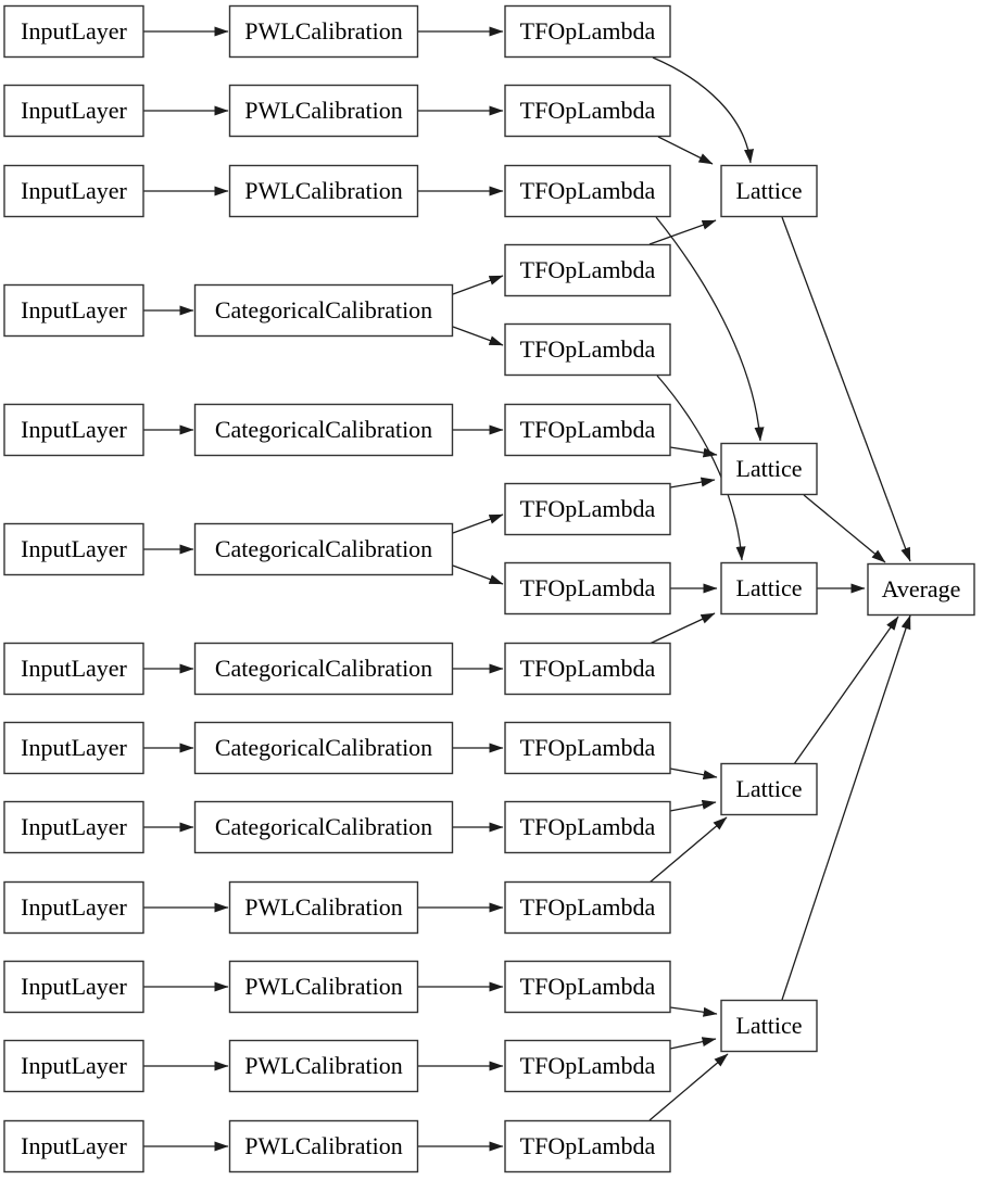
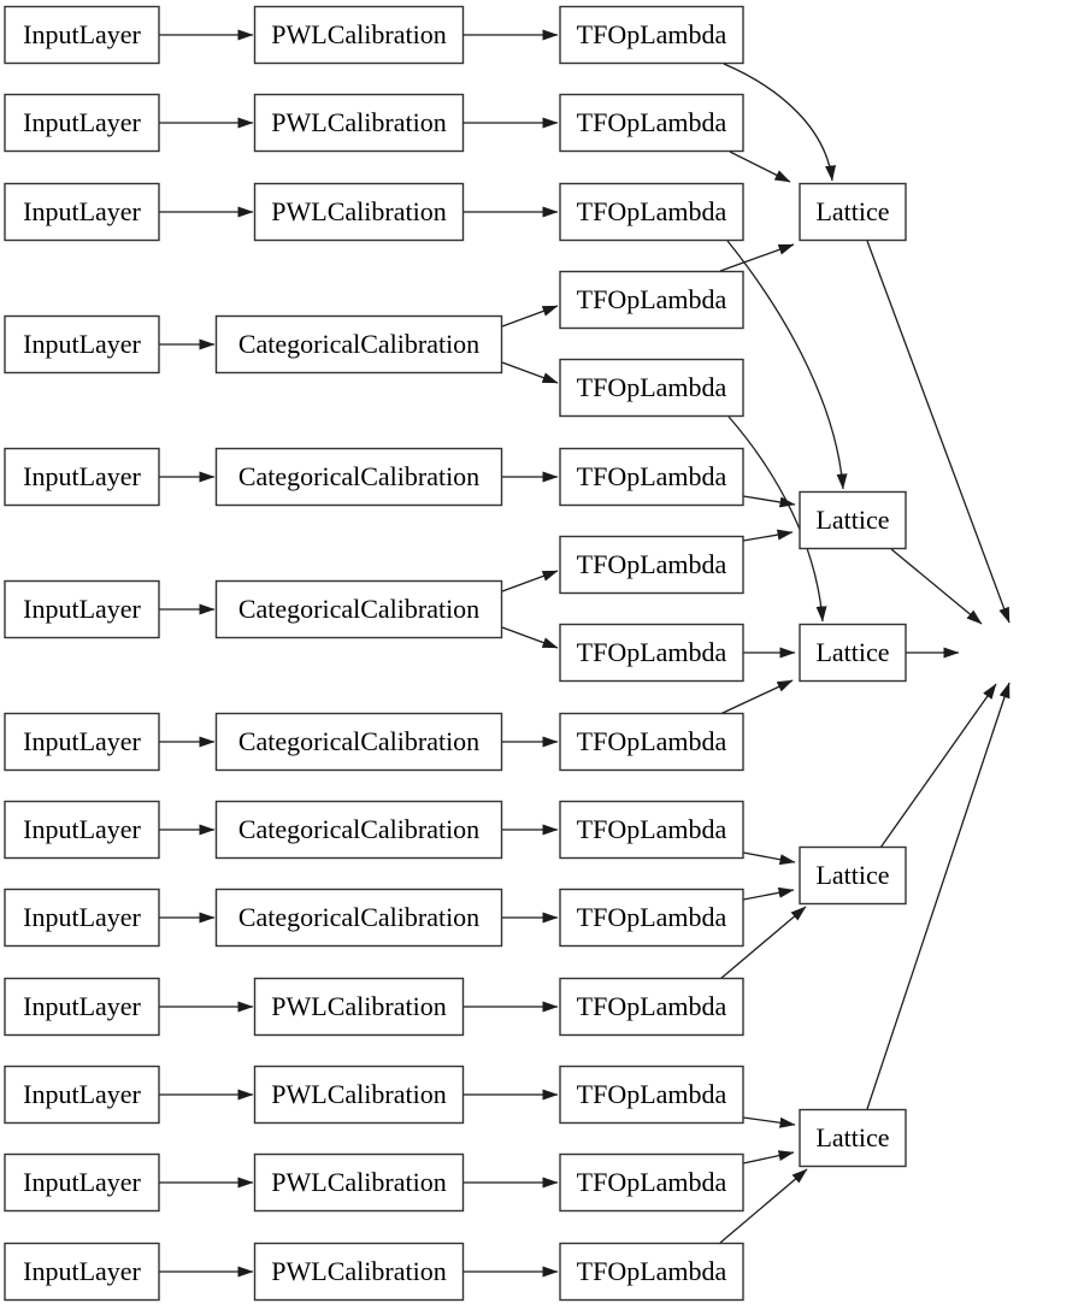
  InputLayer
  InputLayer
  InputLayer
  InputLayer
  InputLayer
  InputLayer
  InputLayer
  InputLayer
  InputLayer
  InputLayer
  InputLayer
  InputLayer
  InputLayer
  PWLCalibration
  PWLCalibration
  PWLCalibration
  CategoricalCalibration
  CategoricalCalibration
  CategoricalCalibration
  CategoricalCalibration
  CategoricalCalibration
  CategoricalCalibration
  PWLCalibration
  PWLCalibration
  PWLCalibration
  PWLCalibration
  TFOpLambda
  TFOpLambda
  TFOpLambda
  TFOpLambda
  TFOpLambda
  TFOpLambda
  TFOpLambda
  TFOpLambda
  TFOpLambda
  TFOpLambda
  TFOpLambda
  TFOpLambda
  TFOpLambda
  TFOpLambda
  TFOpLambda
  Lattice
  Lattice
  Lattice
  Lattice
  Lattice
- Average
